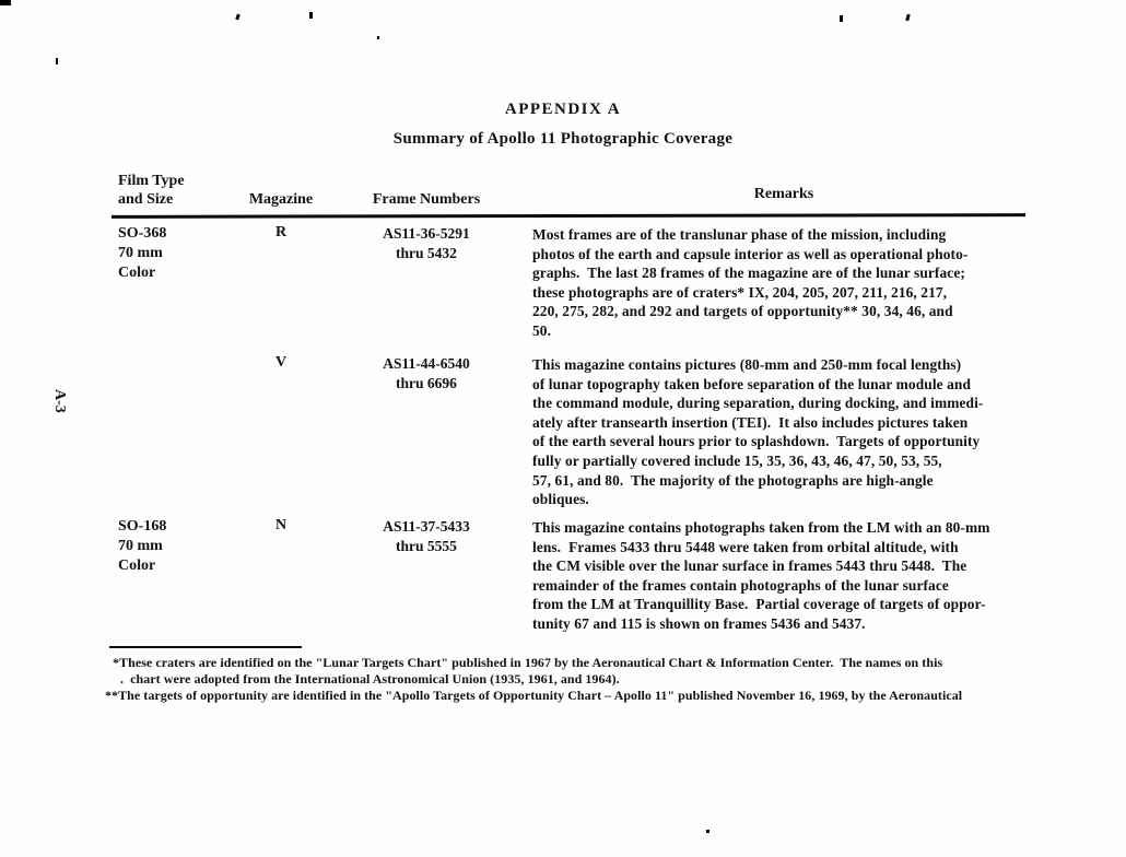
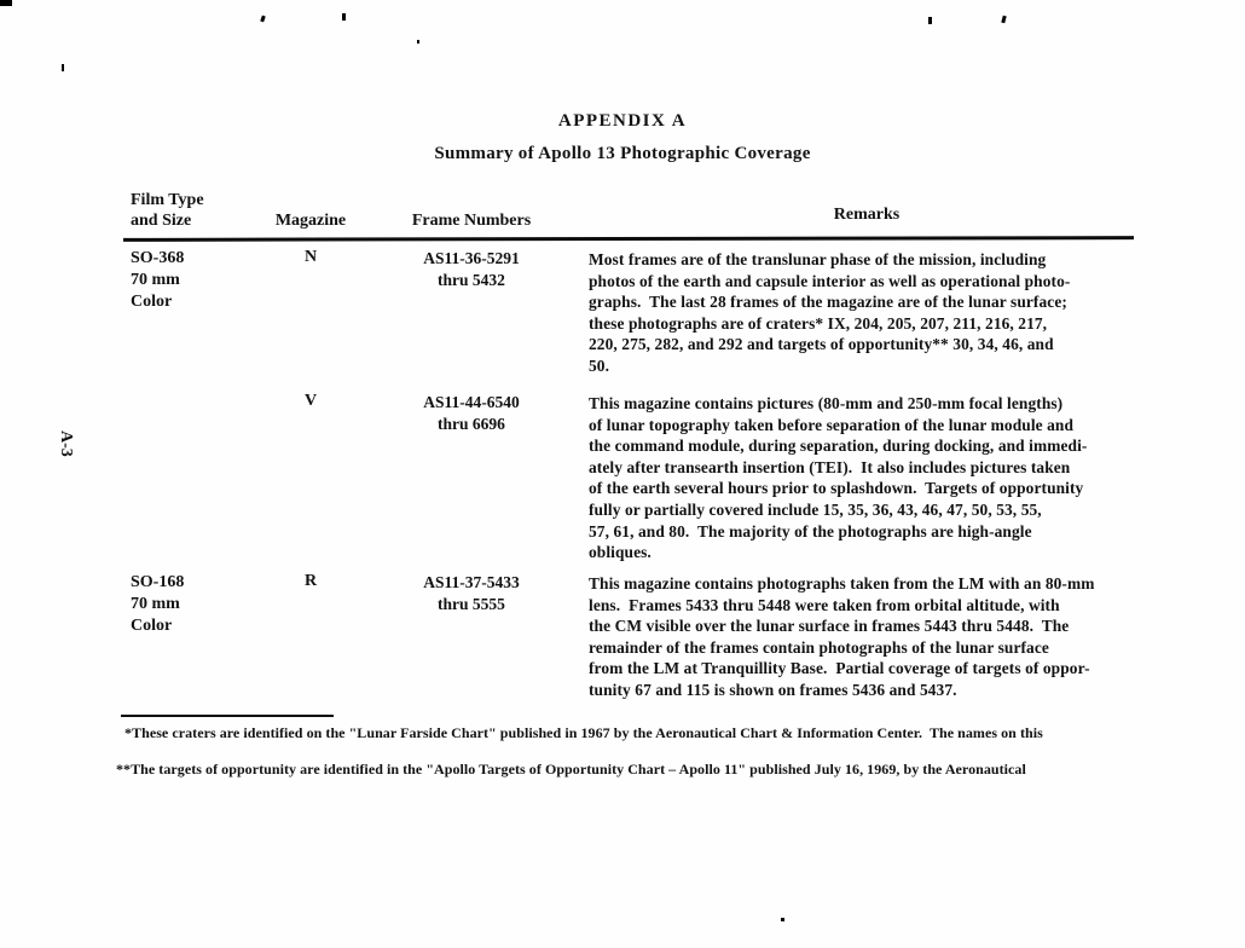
  APPENDIX A
- Summary of Apollo 11 Photographic Coverage
+ Summary of Apollo 13 Photographic Coverage
  Film Type
  and Size
  Magazine
  Frame Numbers
  Remarks
  SO-368
  70 mm
  Color
- R
+ N
  AS11-36-5291
  thru 5432
  Most frames are of the translunar phase of the mission, including
  photos of the earth and capsule interior as well as operational photo-
  graphs. The last 28 frames of the magazine are of the lunar surface;
  these photographs are of craters* IX, 204, 205, 207, 211, 216, 217,
  220, 275, 282, and 292 and targets of opportunity** 30, 34, 46, and
  50.
  V
  AS11-44-6540
  thru 6696
  This magazine contains pictures (80-mm and 250-mm focal lengths)
  of lunar topography taken before separation of the lunar module and
  the command module, during separation, during docking, and immedi-
  ately after transearth insertion (TEI). It also includes pictures taken
  of the earth several hours prior to splashdown. Targets of opportunity
  fully or partially covered include 15, 35, 36, 43, 46, 47, 50, 53, 55,
  57, 61, and 80. The majority of the photographs are high-angle
  obliques.
  SO-168
  70 mm
  Color
- N
+ R
  AS11-37-5433
  thru 5555
  This magazine contains photographs taken from the LM with an 80-mm
  lens. Frames 5433 thru 5448 were taken from orbital altitude, with
  the CM visible over the lunar surface in frames 5443 thru 5448. The
  remainder of the frames contain photographs of the lunar surface
  from the LM at Tranquillity Base. Partial coverage of targets of oppor-
  tunity 67 and 115 is shown on frames 5436 and 5437.
- *These craters are identified on the "Lunar Targets Chart" published in 1967 by the Aeronautical Chart & Information Center. The names on this
+ *These craters are identified on the "Lunar Farside Chart" published in 1967 by the Aeronautical Chart & Information Center. The names on this
- . chart were adopted from the International Astronomical Union (1935, 1961, and 1964).
- **The targets of opportunity are identified in the "Apollo Targets of Opportunity Chart – Apollo 11" published November 16, 1969, by the Aeronautical
+ **The targets of opportunity are identified in the "Apollo Targets of Opportunity Chart – Apollo 11" published July 16, 1969, by the Aeronautical
